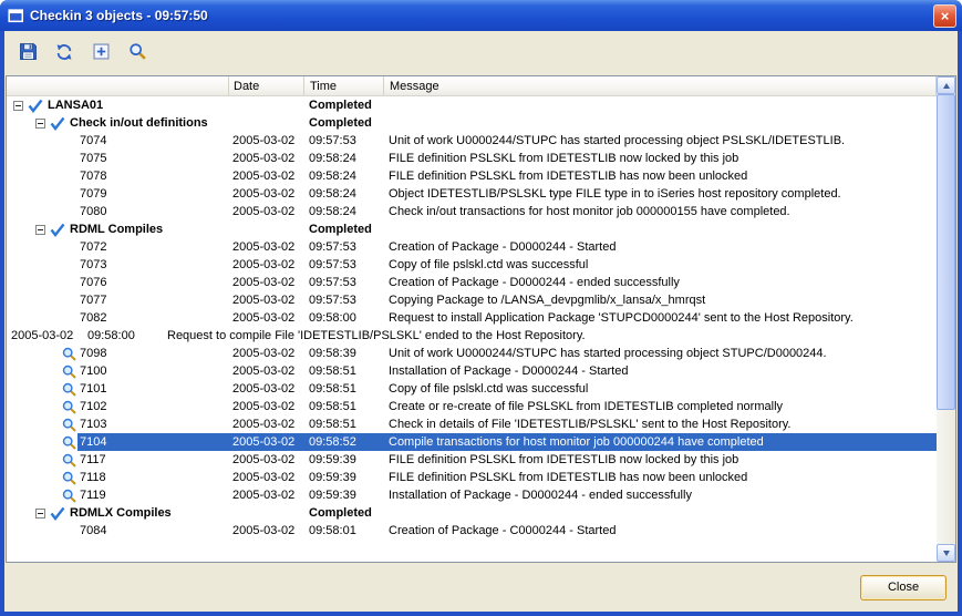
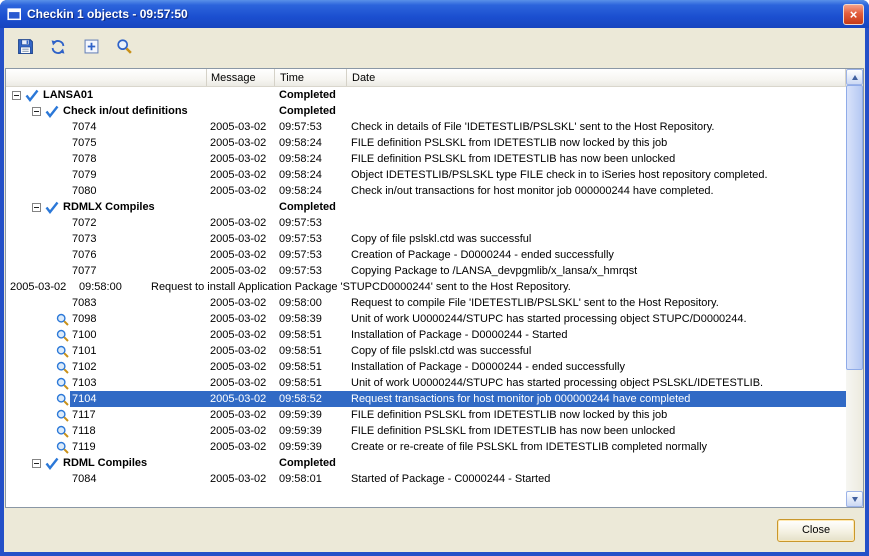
- Checkin 3 objects - 09:57:50
+ Checkin 1 objects - 09:57:50
  ×
- Date
+ Message
  Time
- Message
+ Date
  LANSA01
  Completed
  Check in/out definitions
  Completed
  7074
  2005-03-02
  09:57:53
- Unit of work U0000244/STUPC has started processing object PSLSKL/IDETESTLIB.
+ Check in details of File 'IDETESTLIB/PSLSKL' sent to the Host Repository.
  7075
  2005-03-02
  09:58:24
  FILE definition PSLSKL from IDETESTLIB now locked by this job
  7078
  2005-03-02
  09:58:24
  FILE definition PSLSKL from IDETESTLIB has now been unlocked
  7079
  2005-03-02
  09:58:24
- Object IDETESTLIB/PSLSKL type FILE type in to iSeries host repository completed.
+ Object IDETESTLIB/PSLSKL type FILE check in to iSeries host repository completed.
  7080
  2005-03-02
  09:58:24
- Check in/out transactions for host monitor job 000000155 have completed.
+ Check in/out transactions for host monitor job 000000244 have completed.
- RDML Compiles
+ RDMLX Compiles
  Completed
  7072
  2005-03-02
  09:57:53
- Creation of Package - D0000244 - Started
  7073
  2005-03-02
  09:57:53
  Copy of file pslskl.ctd was successful
  7076
  2005-03-02
  09:57:53
  Creation of Package - D0000244 - ended successfully
  7077
  2005-03-02
  09:57:53
  Copying Package to /LANSA_devpgmlib/x_lansa/x_hmrqst
- 7082
  2005-03-02
  09:58:00
  Request to install Application Package 'STUPCD0000244' sent to the Host Repository.
+ 7083
  2005-03-02
  09:58:00
- Request to compile File 'IDETESTLIB/PSLSKL' ended to the Host Repository.
+ Request to compile File 'IDETESTLIB/PSLSKL' sent to the Host Repository.
  7098
  2005-03-02
  09:58:39
  Unit of work U0000244/STUPC has started processing object STUPC/D0000244.
  7100
  2005-03-02
  09:58:51
  Installation of Package - D0000244 - Started
  7101
  2005-03-02
  09:58:51
  Copy of file pslskl.ctd was successful
  7102
  2005-03-02
  09:58:51
- Create or re-create of file PSLSKL from IDETESTLIB completed normally
+ Installation of Package - D0000244 - ended successfully
  7103
  2005-03-02
  09:58:51
- Check in details of File 'IDETESTLIB/PSLSKL' sent to the Host Repository.
+ Unit of work U0000244/STUPC has started processing object PSLSKL/IDETESTLIB.
  7104
  2005-03-02
  09:58:52
- Compile transactions for host monitor job 000000244 have completed
+ Request transactions for host monitor job 000000244 have completed
  7117
  2005-03-02
  09:59:39
  FILE definition PSLSKL from IDETESTLIB now locked by this job
  7118
  2005-03-02
  09:59:39
  FILE definition PSLSKL from IDETESTLIB has now been unlocked
  7119
  2005-03-02
  09:59:39
- Installation of Package - D0000244 - ended successfully
+ Create or re-create of file PSLSKL from IDETESTLIB completed normally
- RDMLX Compiles
+ RDML Compiles
  Completed
  7084
  2005-03-02
  09:58:01
- Creation of Package - C0000244 - Started
+ Started of Package - C0000244 - Started
  Close
